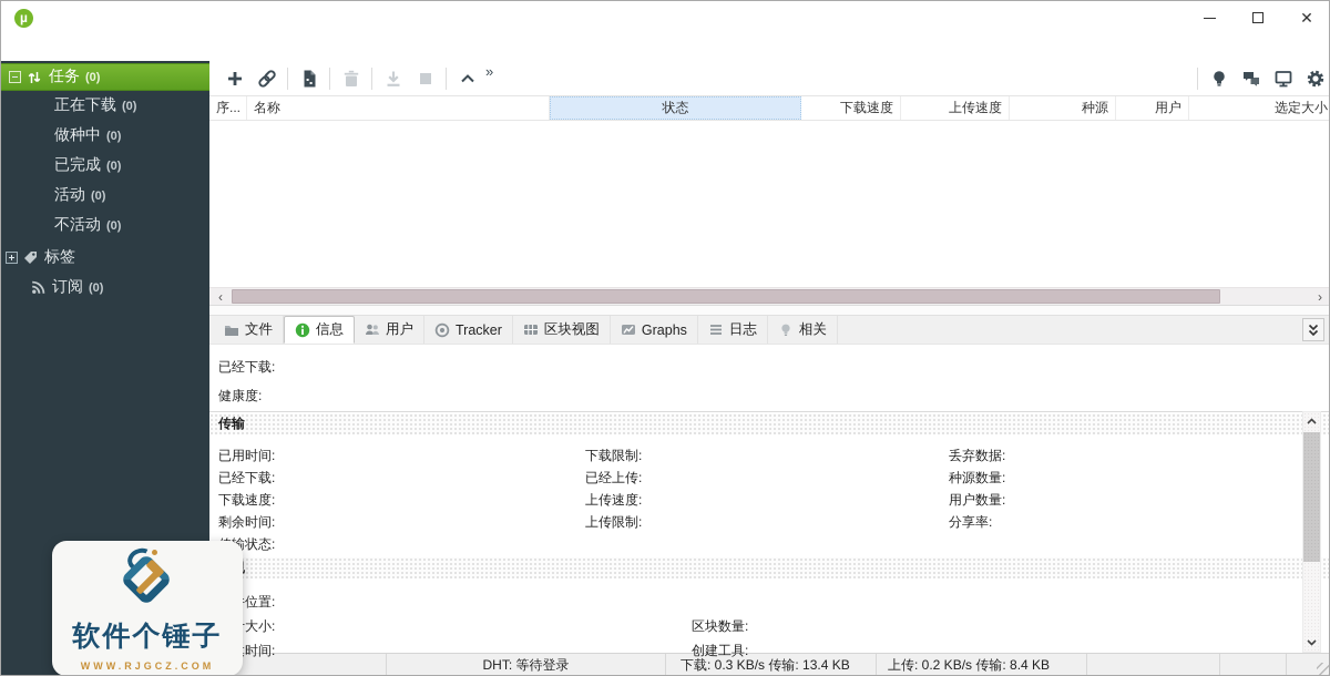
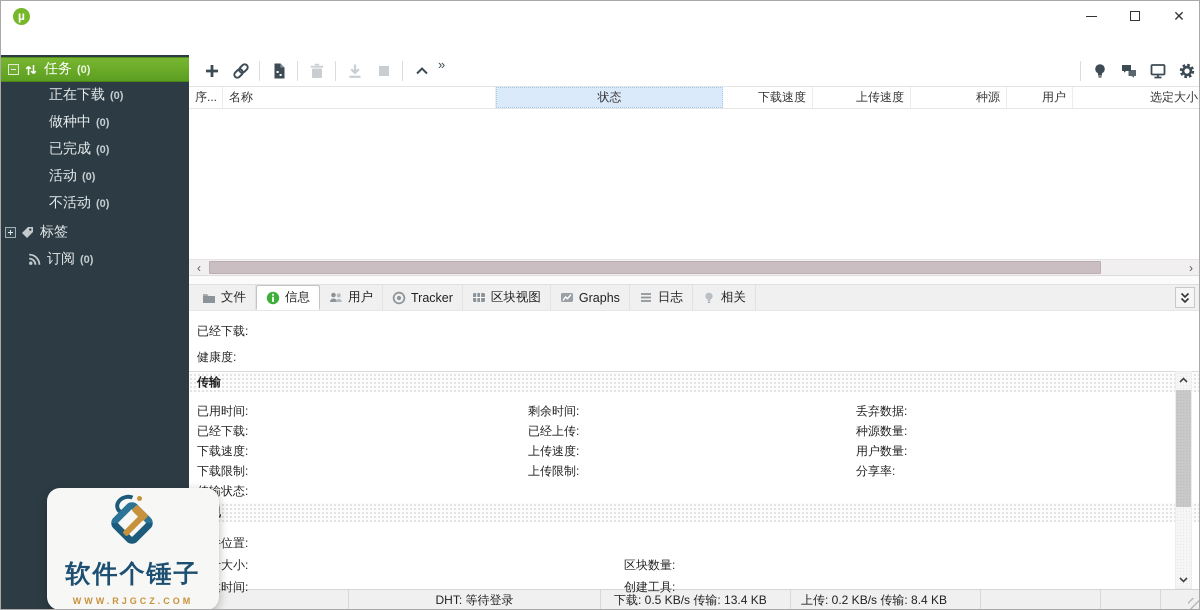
  µ
  ✕
  任务
  (0)
  正在下载
  (0)
  做种中
  (0)
  已完成
  (0)
  活动
  (0)
  不活动
  (0)
  标签
  订阅
  (0)
  »
  序...
  名称
  状态
  下载速度
  上传速度
  种源
  用户
  选定大小
  ‹
  ›
  文件
  信息
  用户
  Tracker
  区块视图
  Graphs
  日志
  相关
  已经下载:
  健康度:
  传输
  已用时间:
- 下载限制:
+ 剩余时间:
  丢弃数据:
  已经下载:
  已经上传:
  种源数量:
  下载速度:
  上传速度:
  用户数量:
- 剩余时间:
+ 下载限制:
  上传限制:
  分享率:
  区块数量:
  创建工具:
  DHT: 等待登录
- 下载: 0.3 KB/s 传输: 13.4 KB
+ 下载: 0.5 KB/s 传输: 13.4 KB
  上传: 0.2 KB/s 传输: 8.4 KB
  软件个锤子
  WWW.RJGCZ.COM
